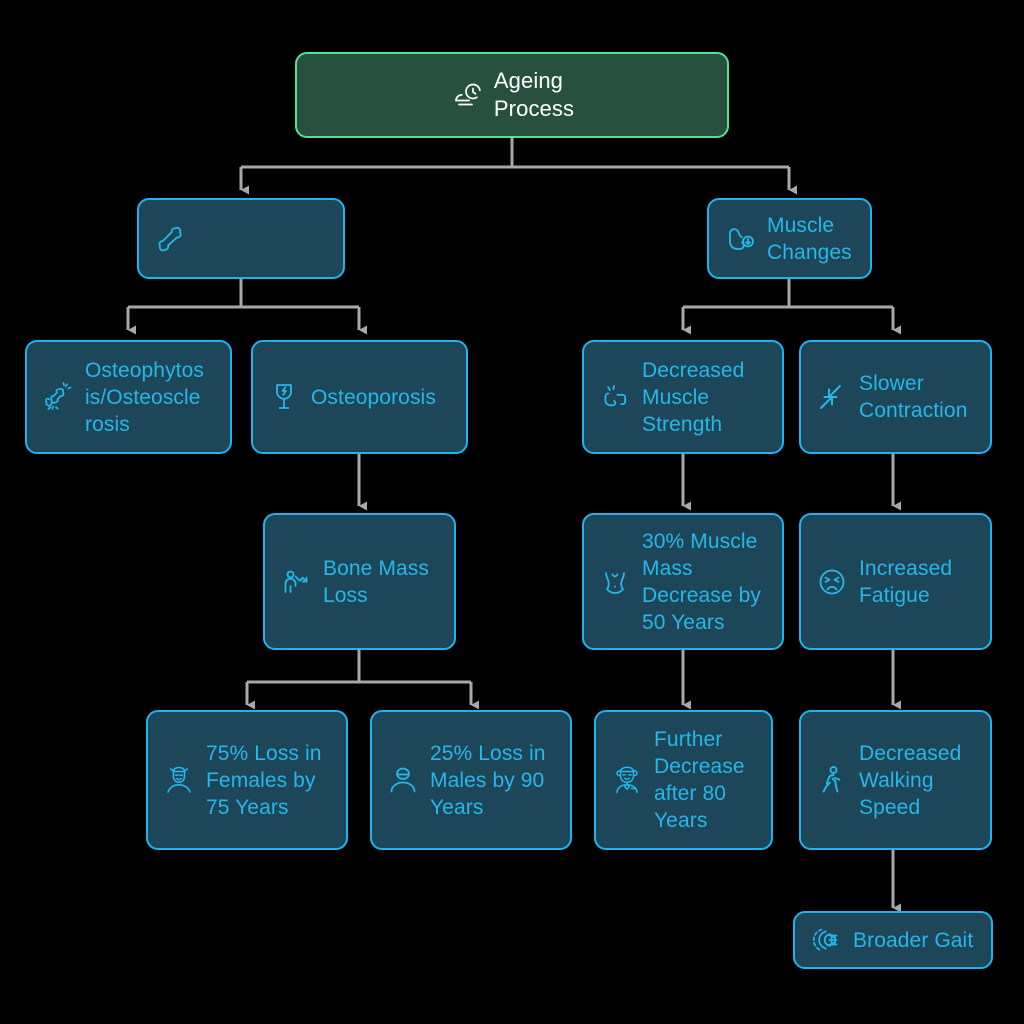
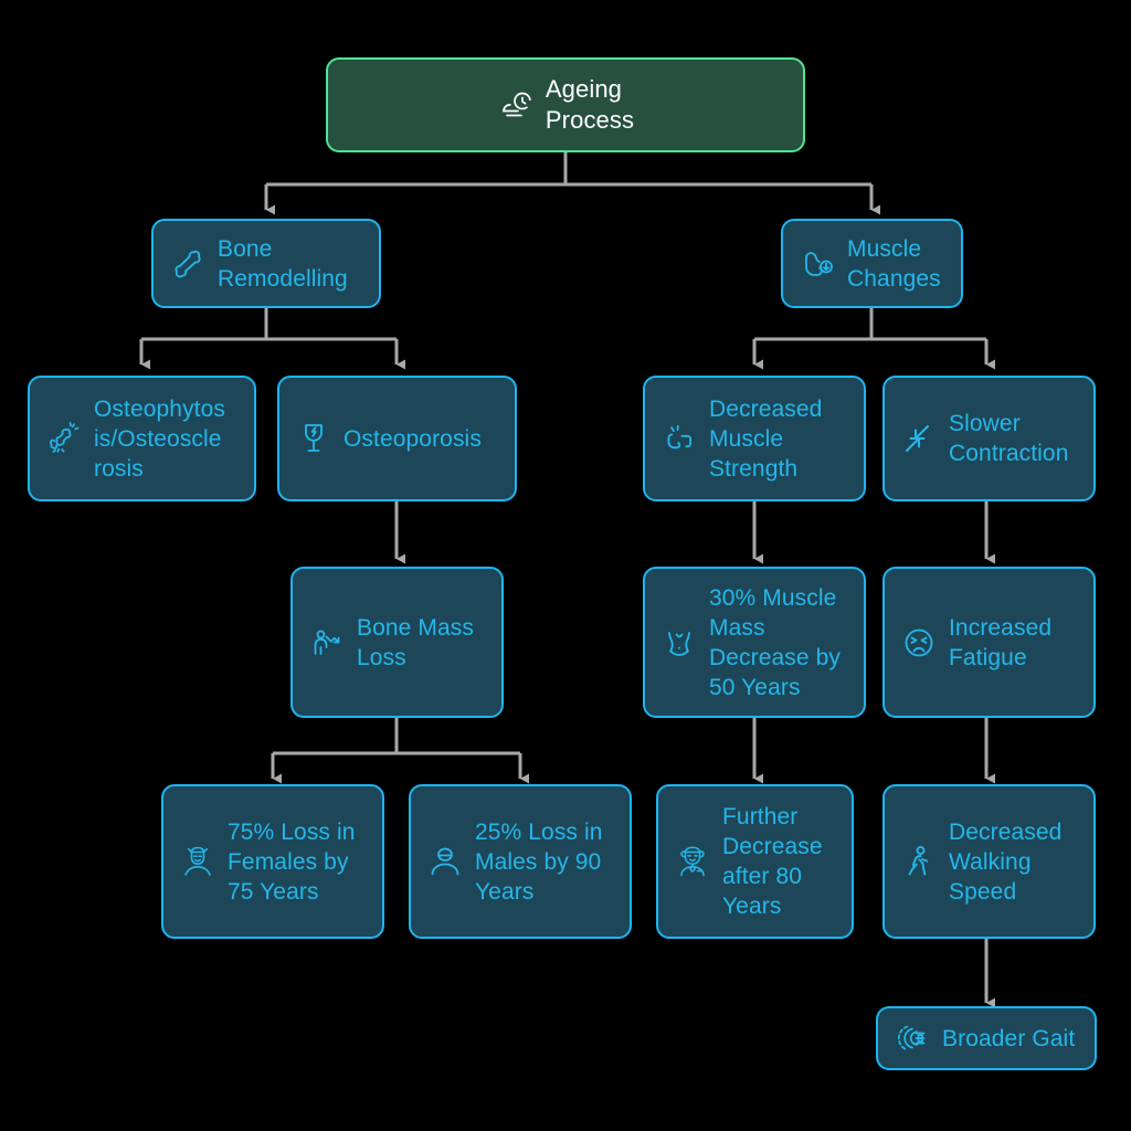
  Ageing
  Process
+ Bone
+ Remodelling
  Muscle
  Changes
  Osteophytos
  is/Osteoscle
  rosis
  Osteoporosis
  Decreased
  Muscle
  Strength
  Slower
  Contraction
  Bone Mass
  Loss
  30% Muscle
  Mass
  Decrease by
  50 Years
  Increased
  Fatigue
  75% Loss in
  Females by
  75 Years
  25% Loss in
  Males by 90
  Years
  Further
  Decrease
  after 80
  Years
  Decreased
  Walking
  Speed
  Broader Gait
